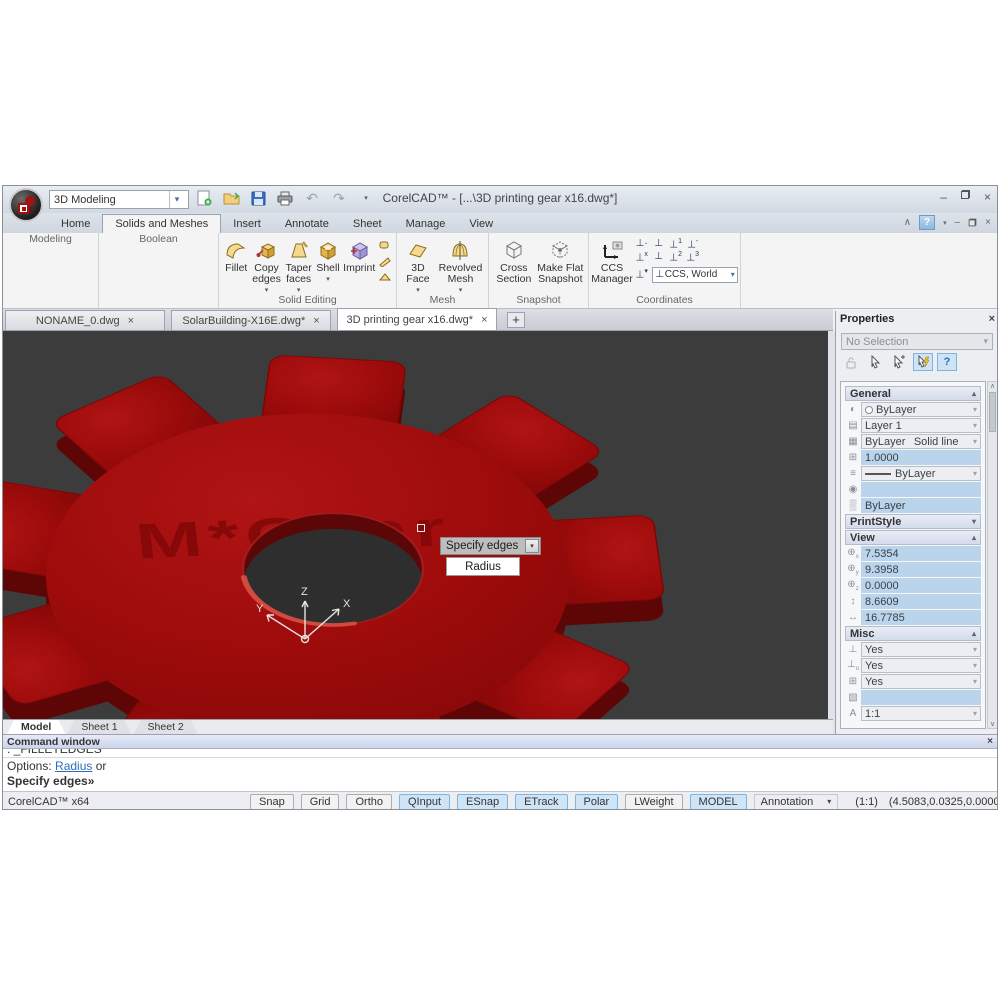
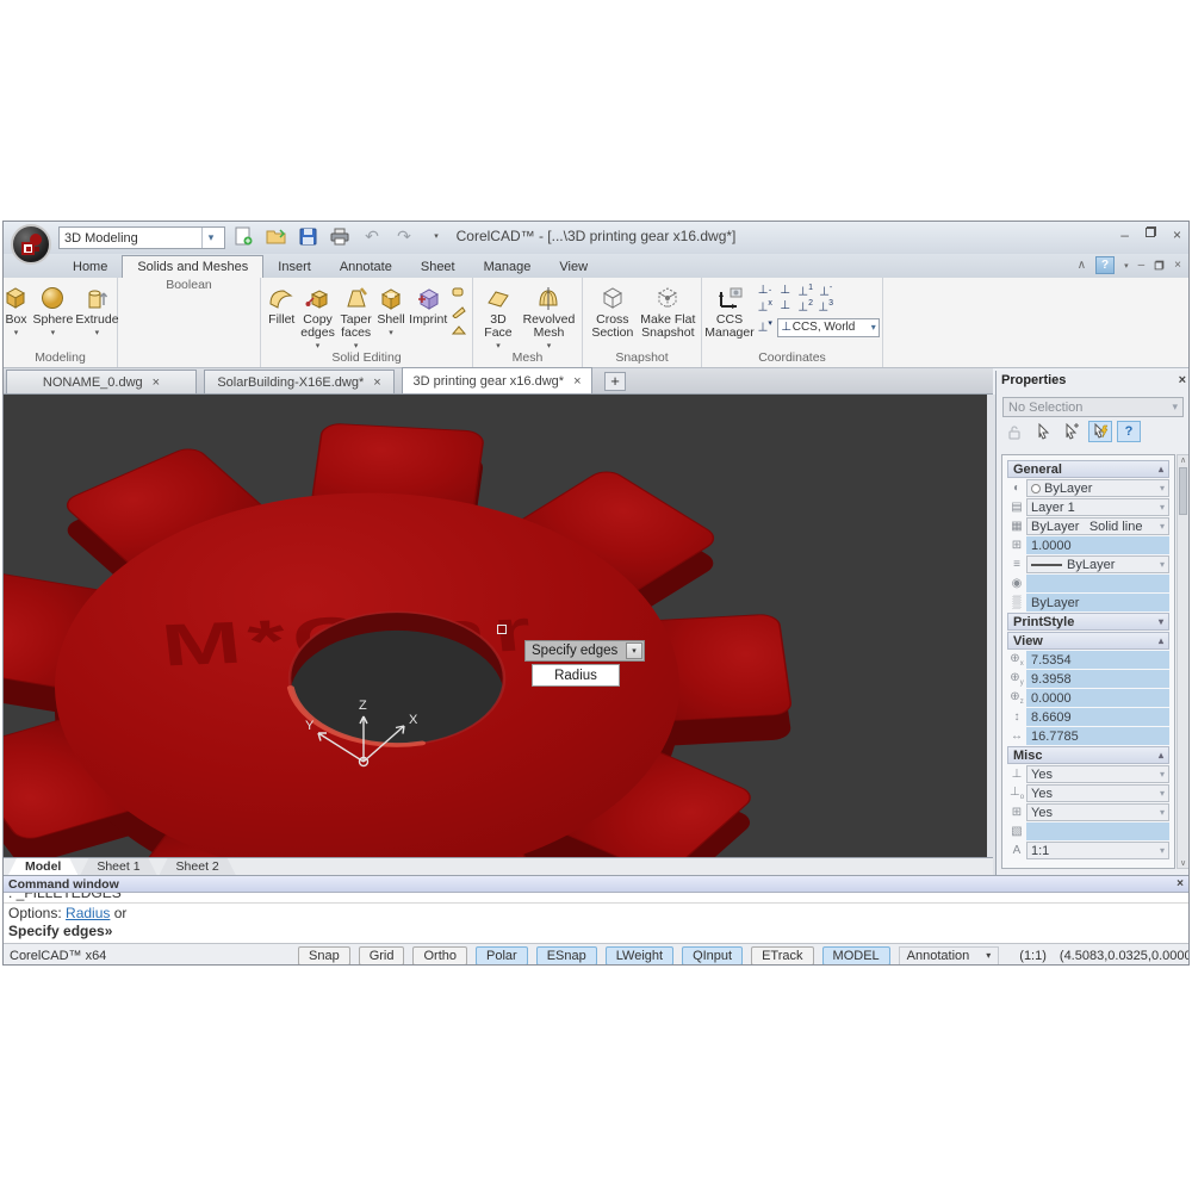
  3D Modeling
  ▾
  ↶
  ↷
  CorelCAD™ - [...\3D printing gear x16.dwg*]
  –
  ×
  Home
  Solids and Meshes
  Insert
  Annotate
  Sheet
  Manage
  View
  ∧
  ?
  –
  ×
+ Box
+ Sphere
+ Extrude
  Modeling
  Boolean
  Fillet
  Copy edges
  Taper faces
  Shell
  Imprint
  Solid Editing
  3D Face
  Revolved Mesh
  Mesh
  Cross Section
  Make Flat Snapshot
  Snapshot
  CCS Manager
  ⊥·
  ⊥
  ⊥
  ⊥
  CCS, World
  ▾
  Coordinates
  NONAME_0.dwg
  ×
  SolarBuilding-X16E.dwg*
  ×
  3D printing gear x16.dwg*
  ×
  +
  Z
  X
  Y
  Specify edges
  Radius
  Model
  Sheet 1
  Sheet 2
  Properties
  ×
  No Selection
  ▾
  ?
  General
  ▴
  ◐
  ByLayer
  ▾
  ▤
  Layer 1
  ▾
  ▦
  ByLayer
  Solid line
  ▾
  ⊞
  1.0000
  ≡
  ByLayer
  ▾
  ◉
  ▒
  ByLayer
  PrintStyle
  ▾
  View
  ▴
  7.5354
  9.3958
  0.0000
  ↕
  8.6609
  ↔
  16.7785
  Misc
  ▴
  ⊥
  Yes
  ▾
  Yes
  ▾
  ⊞
  Yes
  ▾
  ▧
  A
  1:1
  ▾
  Command window
  ×
  : _FILLETEDGES
  Options: Radius or
  Specify edges»
  CorelCAD™ x64
  Snap
  Grid
  Ortho
- QInput
+ Polar
  ESnap
- ETrack
+ LWeight
- Polar
+ QInput
- LWeight
+ ETrack
  MODEL
  Annotation
  ▾
  (1:1)
  (4.5083,0.0325,0.0000
